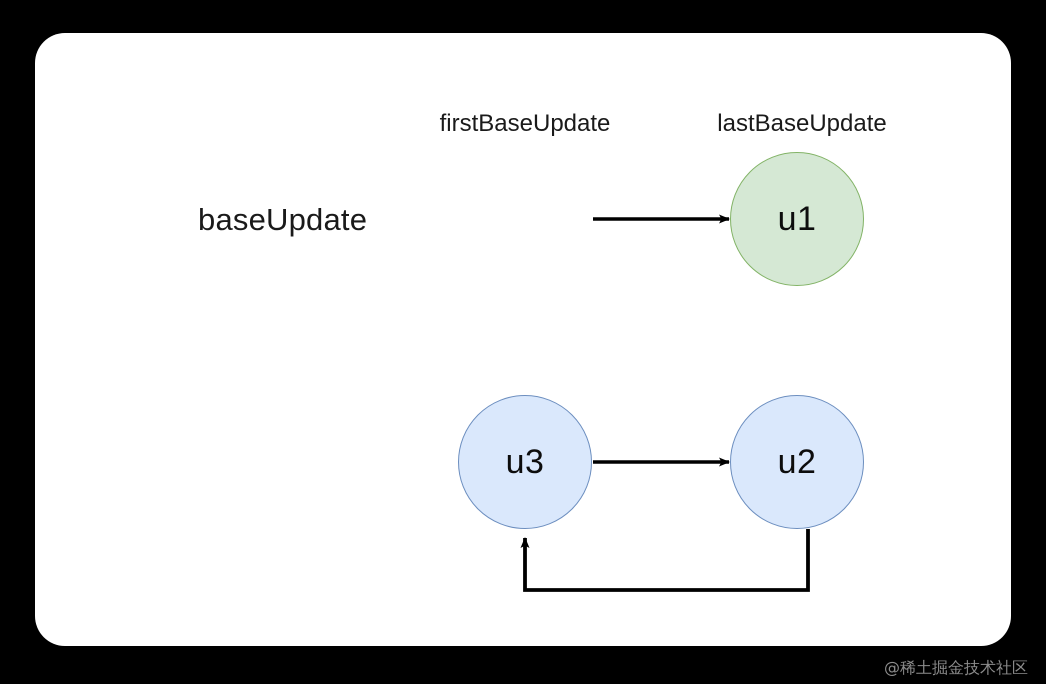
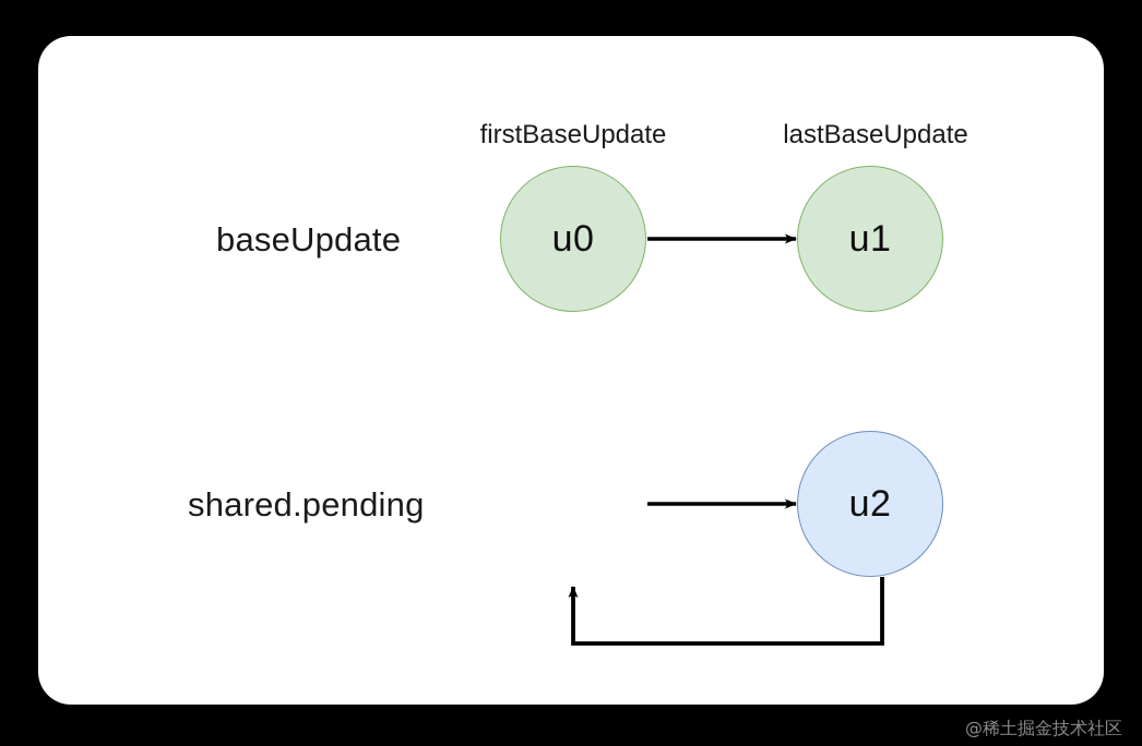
  firstBaseUpdate
  lastBaseUpdate
  baseUpdate
+ shared.pending
+ u0
  u1
- u3
  u2
  @稀土掘金技术社区
